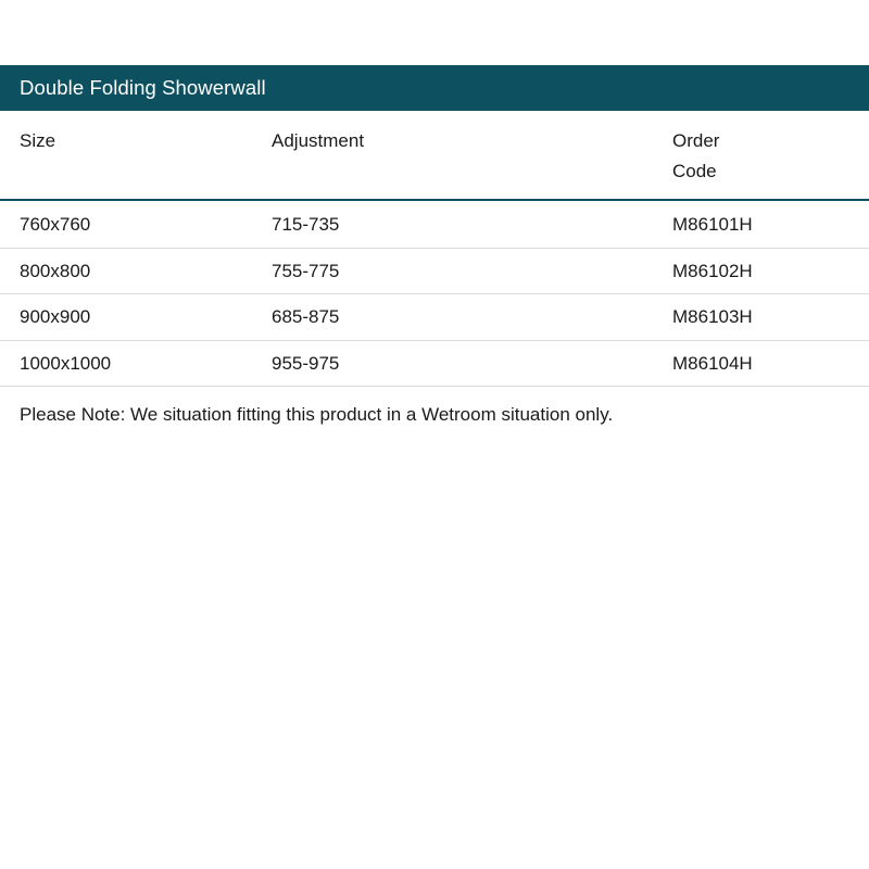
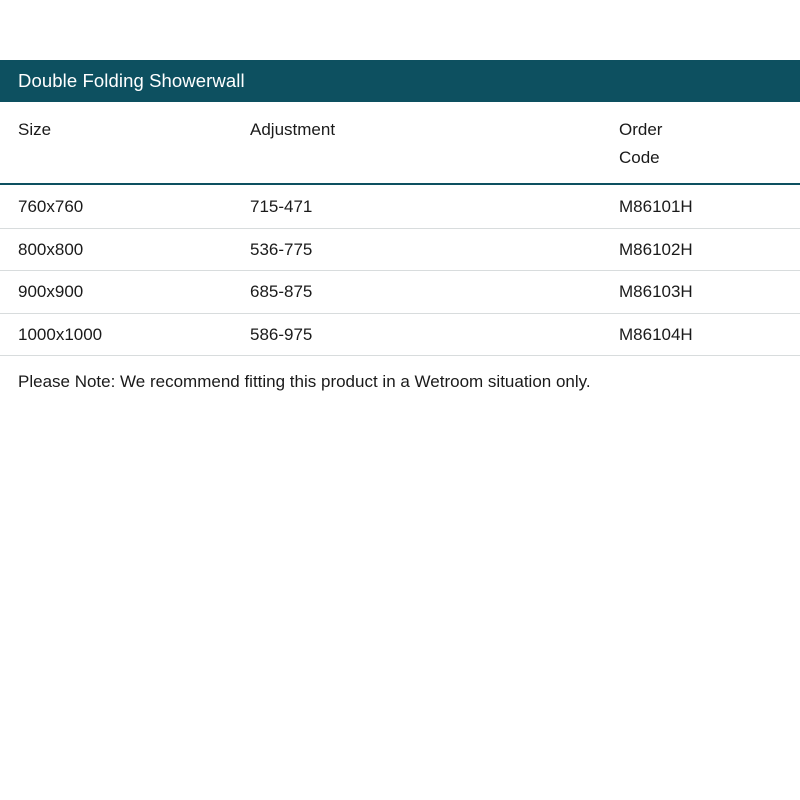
  Double Folding Showerwall
  Size	Adjustment	Order Code
- 760x760	715-735	M86101H
+ 760x760	715-471	M86101H
- 800x800	755-775	M86102H
+ 800x800	536-775	M86102H
  900x900	685-875	M86103H
- 1000x1000	955-975	M86104H
+ 1000x1000	586-975	M86104H
- Please Note: We situation fitting this product in a Wetroom situation only.
+ Please Note: We recommend fitting this product in a Wetroom situation only.
